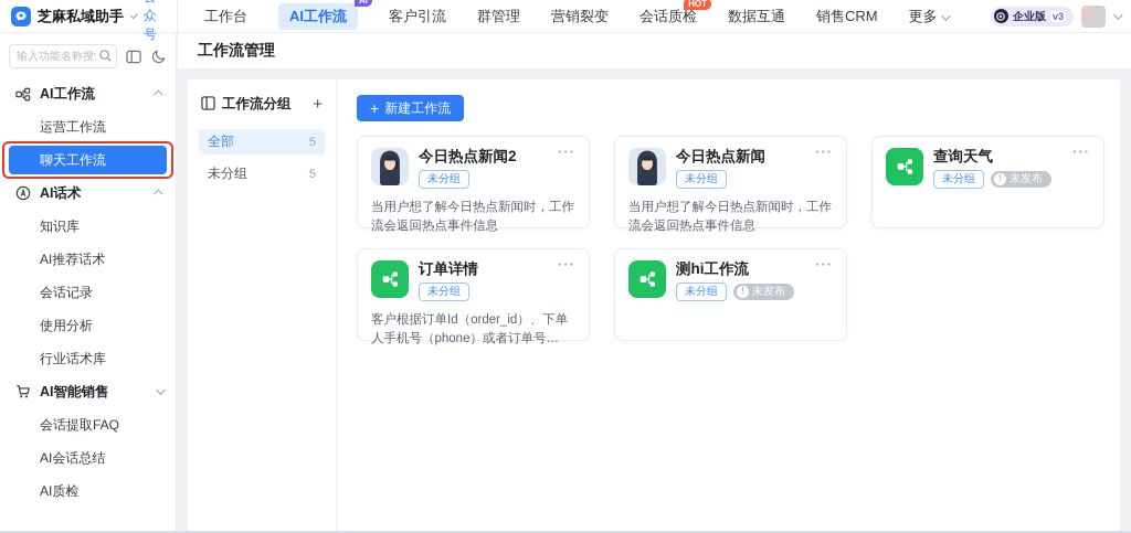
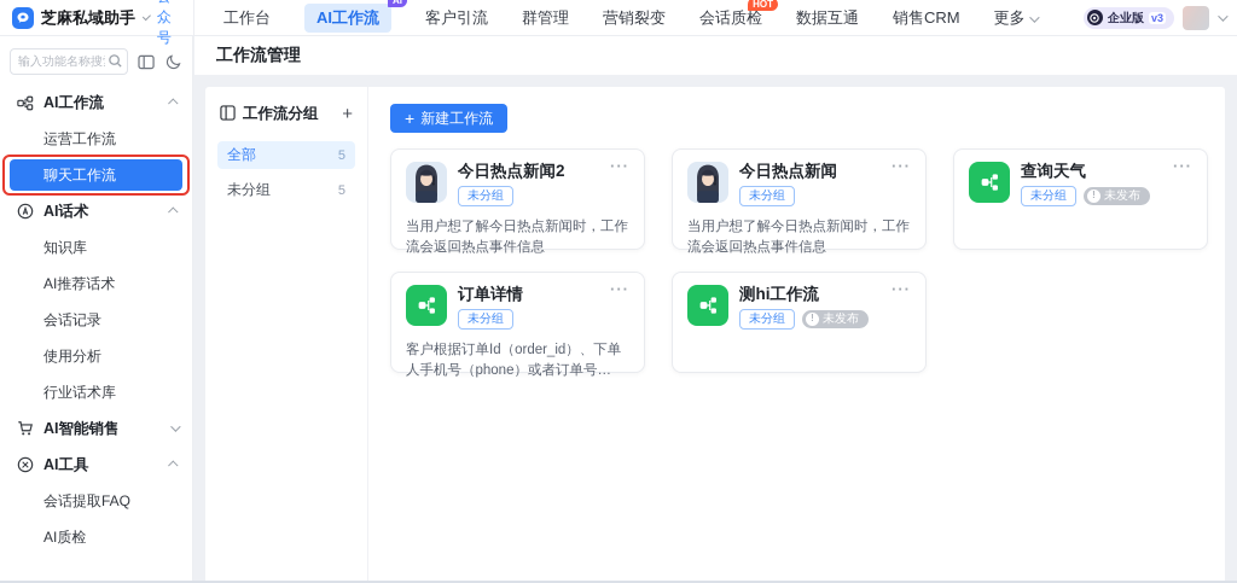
  芝麻私域助手
  工作台
  AI工作流
  AI
  客户引流
  群管理
  营销裂变
  会话质检
  HOT
  数据互通
  销售CRM
  更多
  企业版
  v3
  输入功能名称搜
  AI工作流
  运营工作流
  聊天工作流
  AI话术
  知识库
  AI推荐话术
  会话记录
  使用分析
  行业话术库
  AI智能销售
+ AI工具
  会话提取FAQ
- AI会话总结
  AI质检
  工作流管理
  工作流分组
  +
  全部
  5
  未分组
  5
  +
  新建工作流
  今日热点新闻2
  未分组
  ···
  当用户想了解今日热点新闻时，工作流会返回热点事件信息
  今日热点新闻
  未分组
  ···
  当用户想了解今日热点新闻时，工作流会返回热点事件信息
  查询天气
  未分组
  !
  未发布
  ···
  订单详情
  未分组
  ···
  测hi工作流
  未分组
  !
  未发布
  ···
